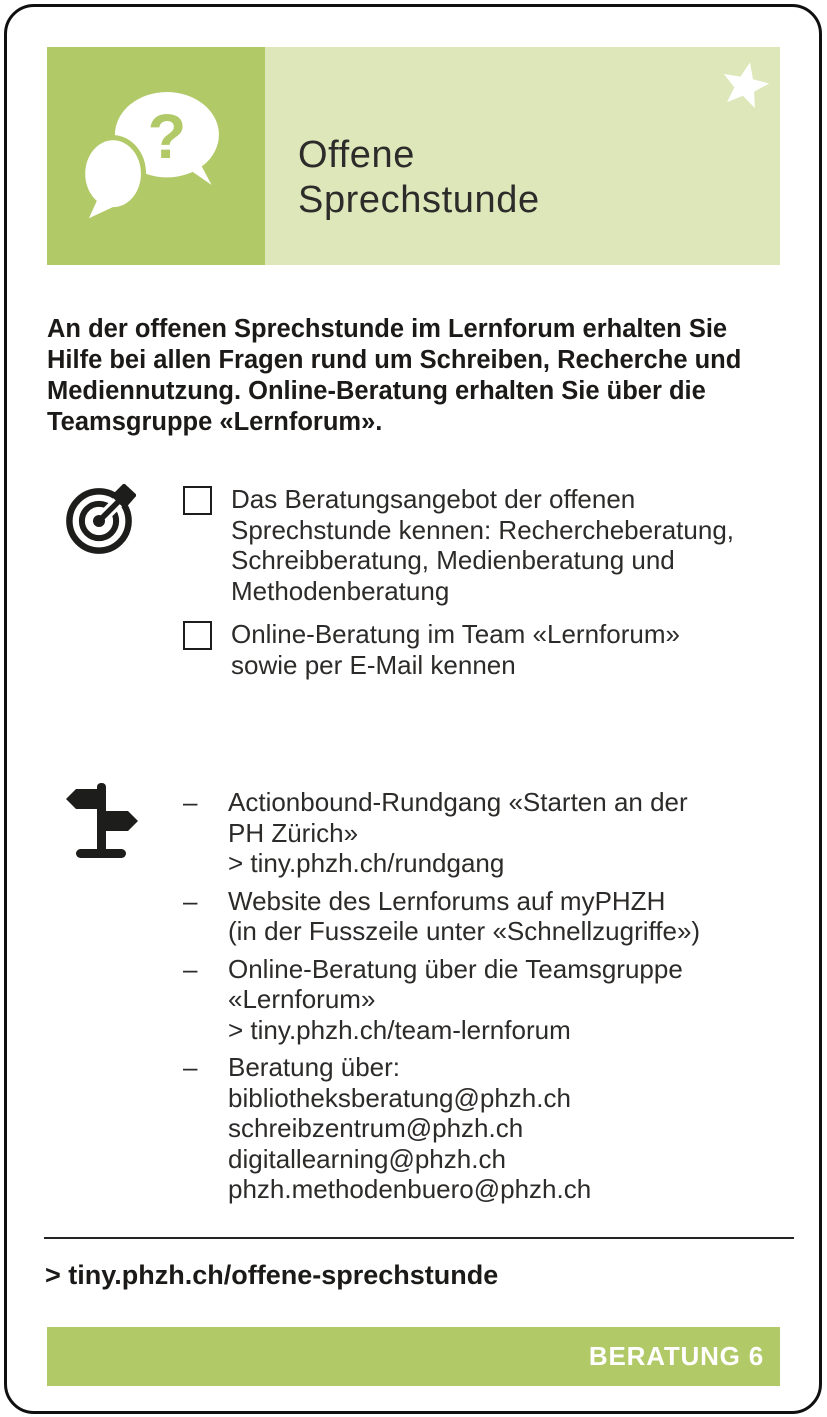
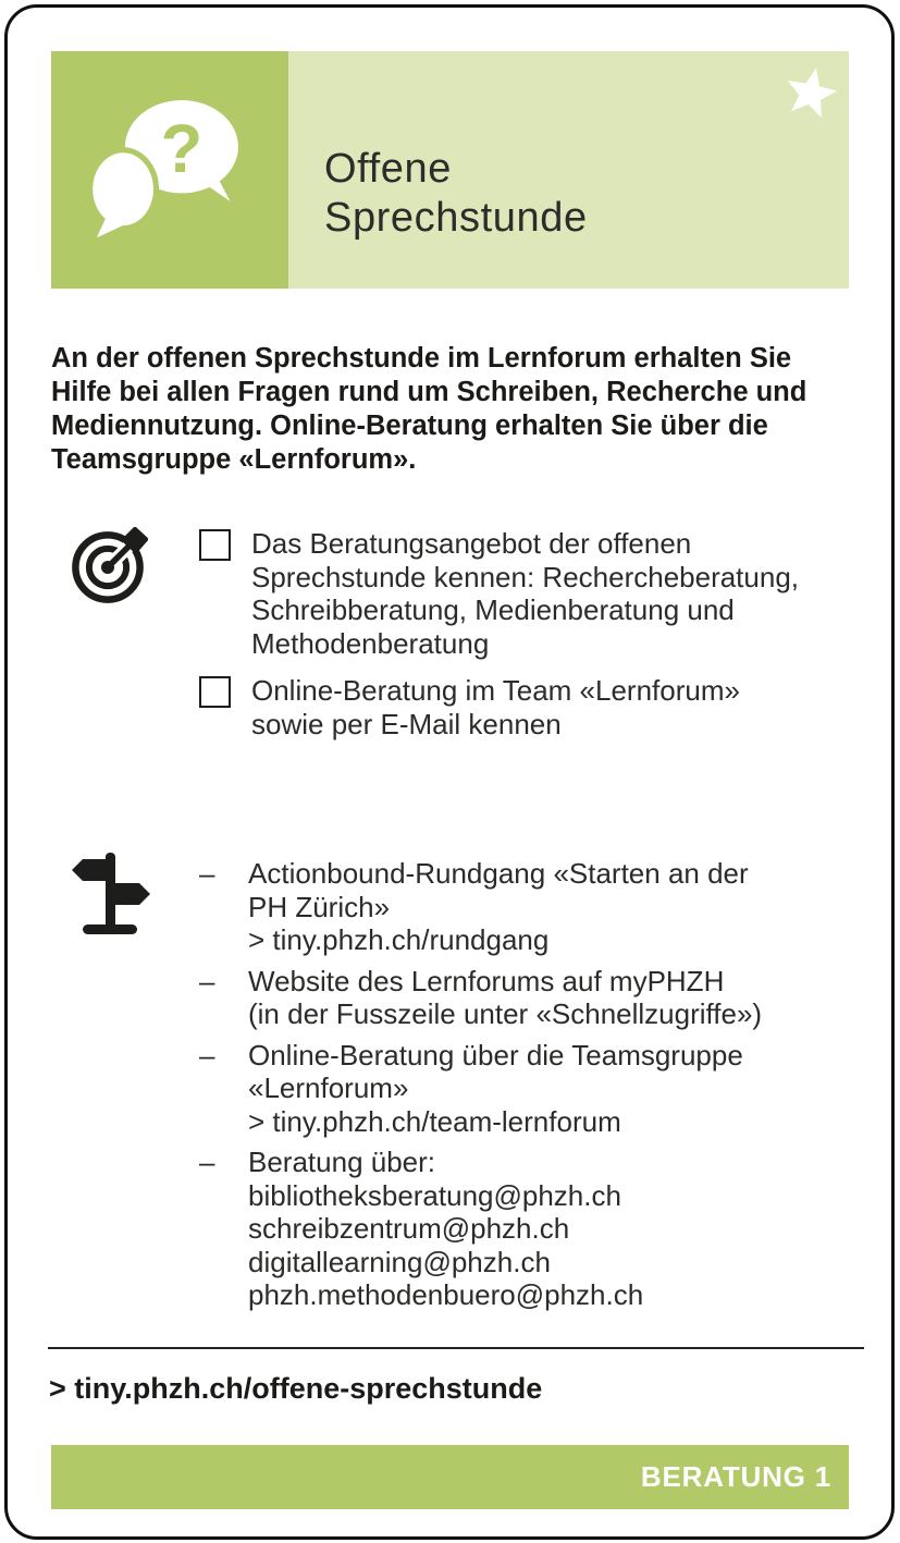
  ?
  Offene
  Sprechstunde
  An der offenen Sprechstunde im Lernforum erhalten Sie
  Hilfe bei allen Fragen rund um Schreiben, Recherche und
  Mediennutzung. Online-Beratung erhalten Sie über die
  Teamsgruppe «Lernforum».
  Das Beratungsangebot der offenen
  Sprechstunde kennen: Rechercheberatung,
  Schreibberatung, Medienberatung und
  Methodenberatung
  Online-Beratung im Team «Lernforum»
  sowie per E-Mail kennen
  –
  Actionbound-Rundgang «Starten an der
  PH Zürich»
  > tiny.phzh.ch/rundgang
  –
  Website des Lernforums auf myPHZH
  (in der Fusszeile unter «Schnellzugriffe»)
  –
  Online-Beratung über die Teamsgruppe
  «Lernforum»
  > tiny.phzh.ch/team-lernforum
  –
  Beratung über:
  bibliotheksberatung@phzh.ch
  schreibzentrum@phzh.ch
  digitallearning@phzh.ch
  phzh.methodenbuero@phzh.ch
  > tiny.phzh.ch/offene-sprechstunde
- BERATUNG 6
+ BERATUNG 1
